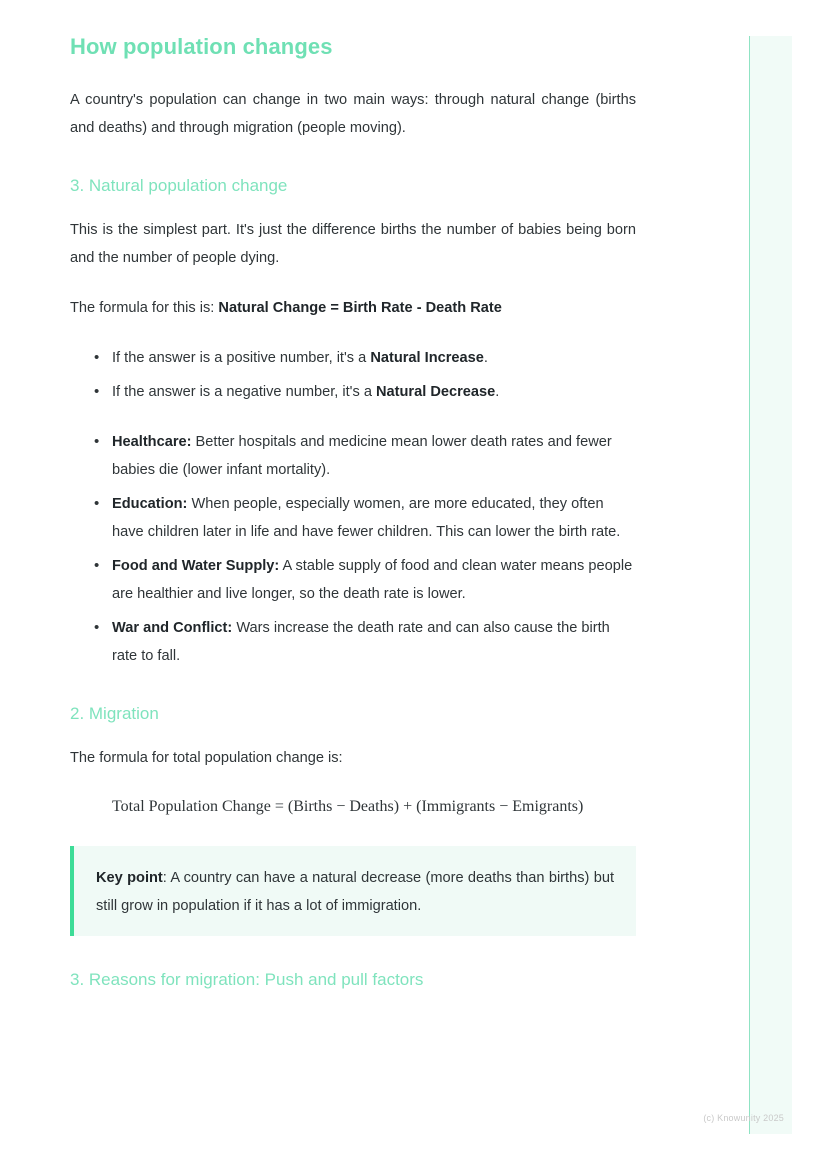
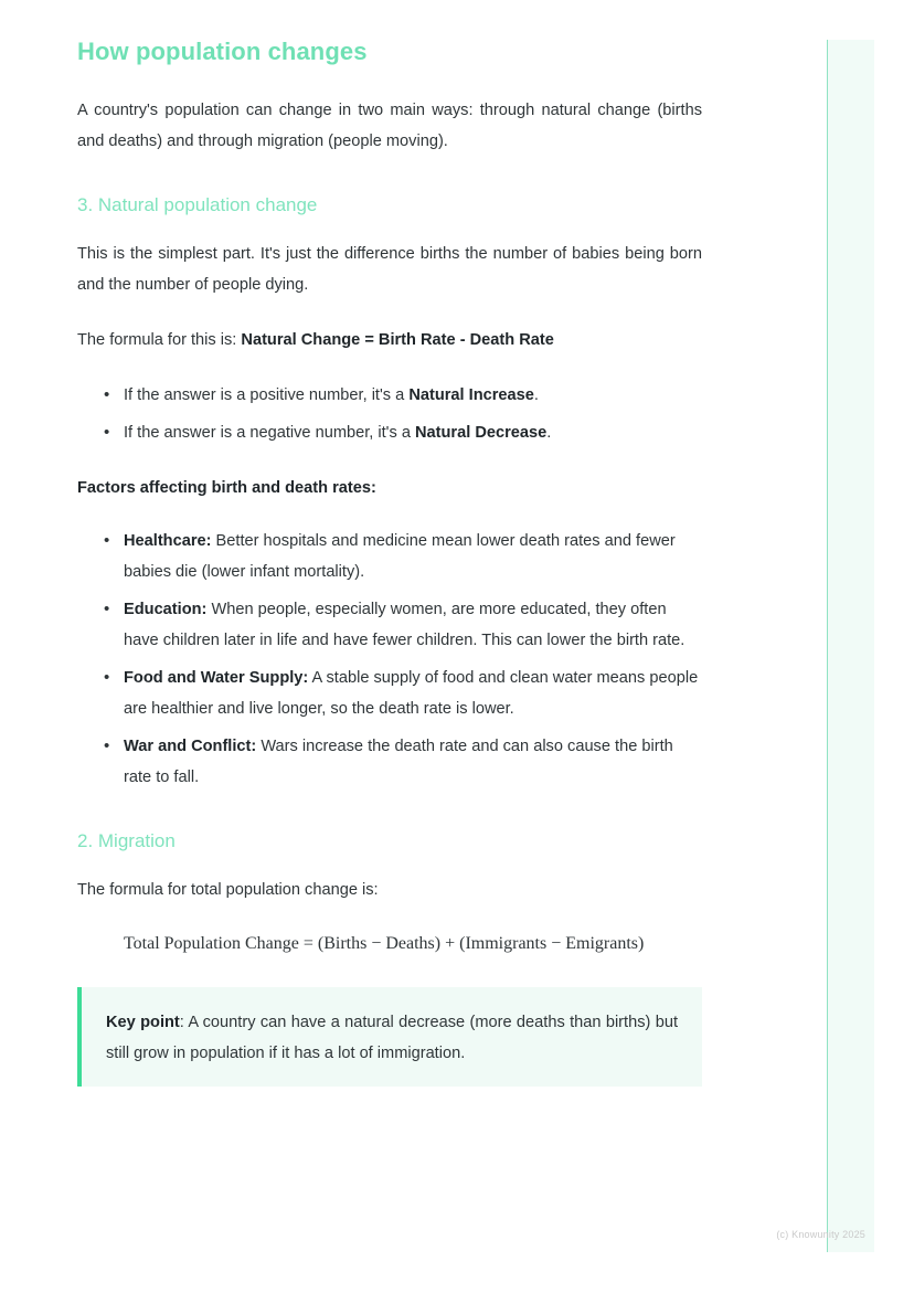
  How population changes
  A country's population can change in two main ways: through natural change (births and deaths) and through migration (people moving).
  3. Natural population change
  This is the simplest part. It's just the difference births the number of babies being born and the number of people dying.
  The formula for this is: Natural Change = Birth Rate - Death Rate
  If the answer is a positive number, it's a Natural Increase.
  If the answer is a negative number, it's a Natural Decrease.
+ Factors affecting birth and death rates:
  Healthcare: Better hospitals and medicine mean lower death rates and fewer babies die (lower infant mortality).
  Education: When people, especially women, are more educated, they often have children later in life and have fewer children. This can lower the birth rate.
  Food and Water Supply: A stable supply of food and clean water means people are healthier and live longer, so the death rate is lower.
  War and Conflict: Wars increase the death rate and can also cause the birth rate to fall.
  2. Migration
  The formula for total population change is:
  Total Population Change = (Births − Deaths) + (Immigrants − Emigrants)
  Key point: A country can have a natural decrease (more deaths than births) but still grow in population if it has a lot of immigration.
- 3. Reasons for migration: Push and pull factors
  (c) Knowunity 2025
